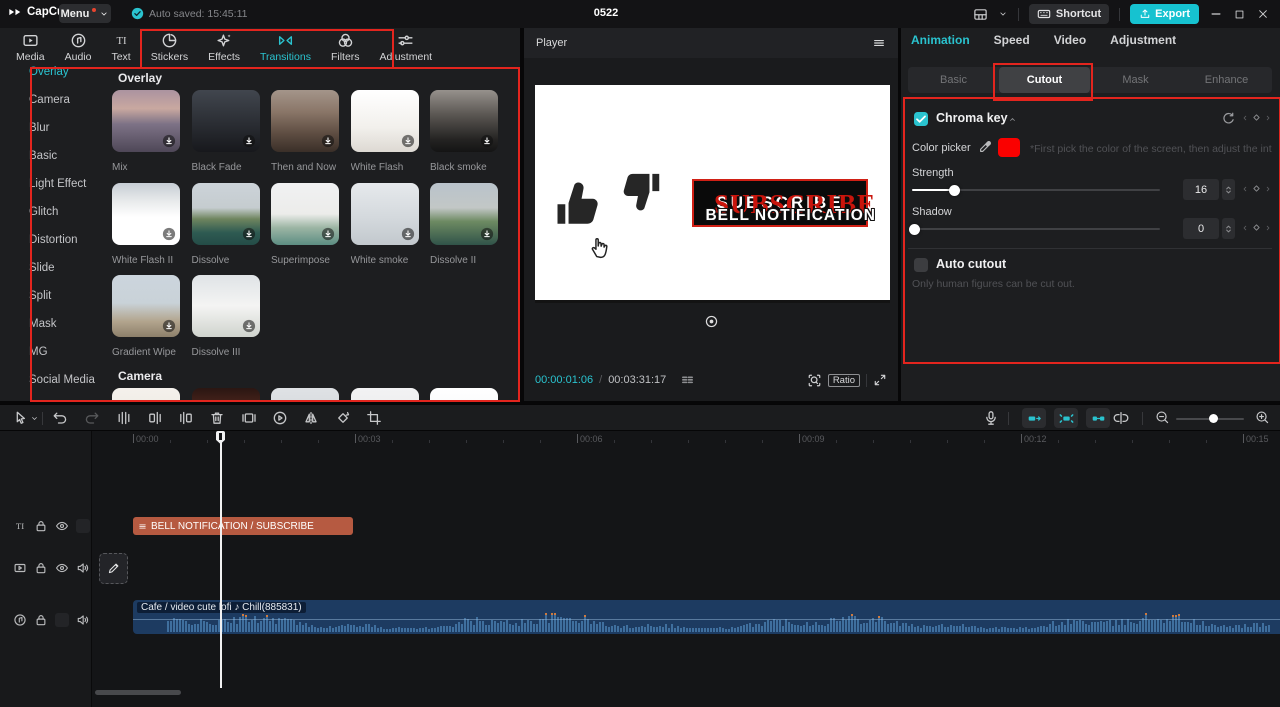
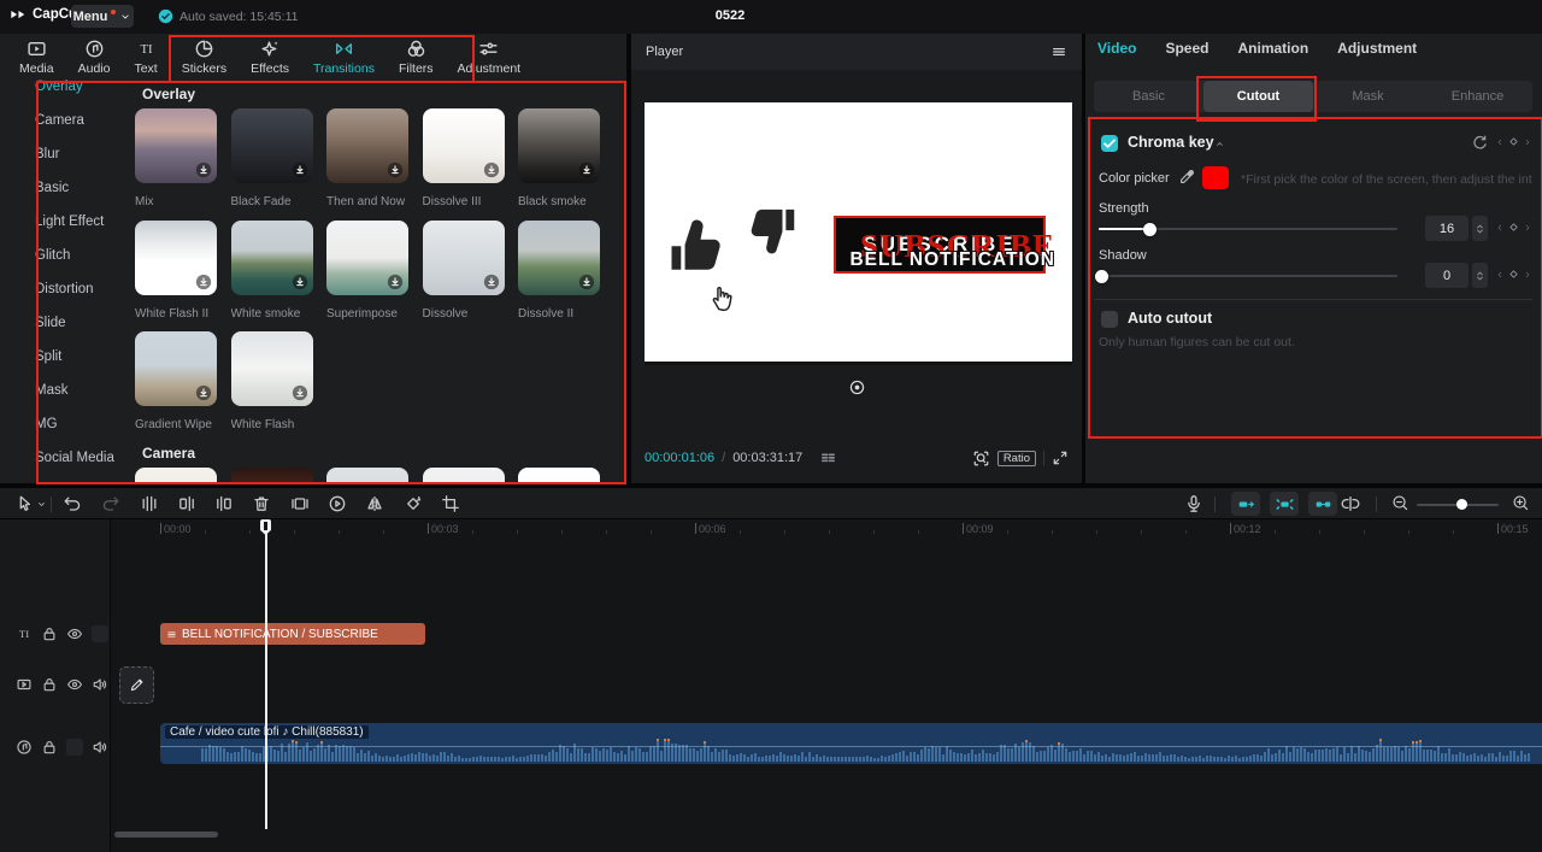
  Menu
  Auto saved: 15:45:11
  0522
- Shortcut
- Export
  Media
  Audio
  TI
  Text
  Stickers
  Effects
  Transitions
  Filters
  Adjustment
  Overlay
  Camera
  Blur
  Basic
  Light Effect
  Glitch
  Distortion
  Slide
  Split
  Mask
  MG
  Social Media
  Overlay
  Mix
  Black Fade
  Then and Now
- White Flash
+ Dissolve III
  Black smoke
  White Flash II
- Dissolve
+ White smoke
  Superimpose
- White smoke
+ Dissolve
  Dissolve II
  Gradient Wipe
- Dissolve III
+ White Flash
  Camera
  Player
  SUBSCRIBE
  SUBSCRIBE
  BELL NOTIFICATION
  00:00:01:06
  /
  00:03:31:17
  Ratio
- Animation
+ Video
  Speed
- Video
+ Animation
  Adjustment
  Basic
  Cutout
  Mask
  Enhance
  Chroma key
  Color picker
  *First pick the color of the screen, then adjust the int
  Strength
  16
  Shadow
  0
  Auto cutout
  Only human figures can be cut out.
  00:00
  00:03
  00:06
  00:09
  00:12
  00:15
  BELL NOTIFICTION / SUBSCRIBE
  Cafe / video cuteofi ♪ Chill(885831)
  TI
